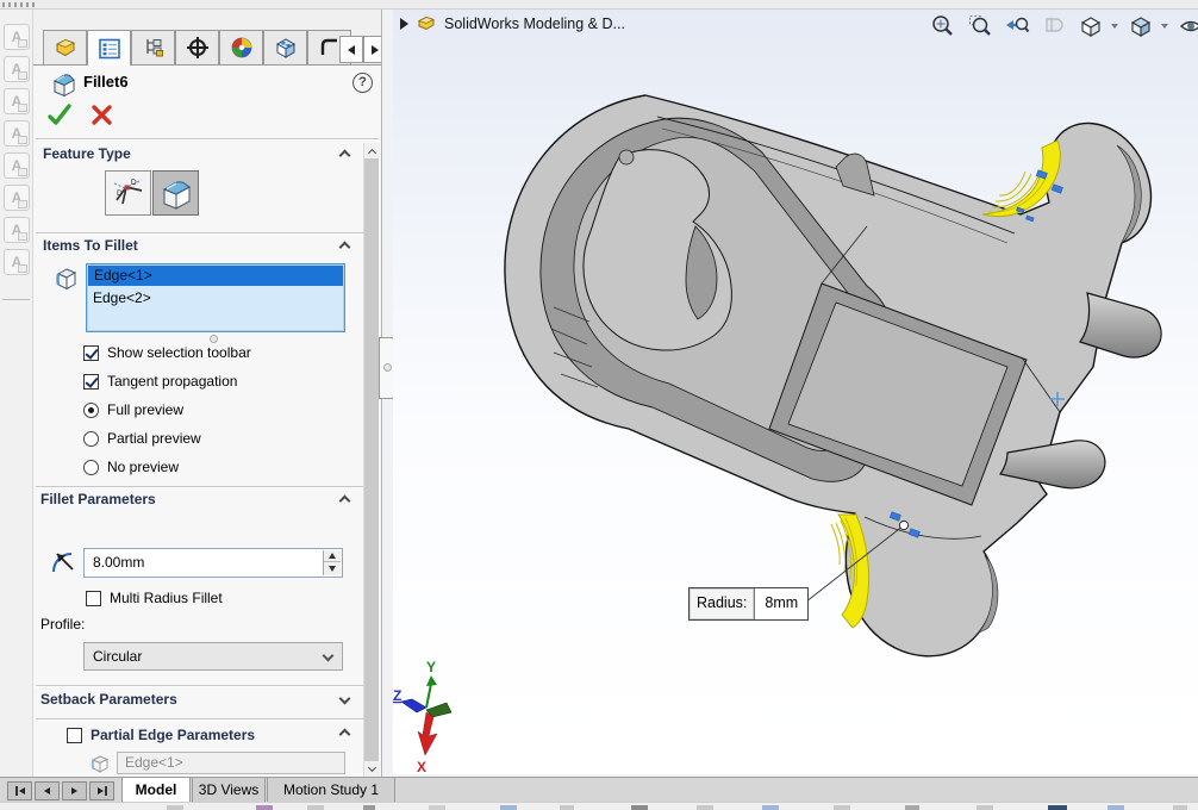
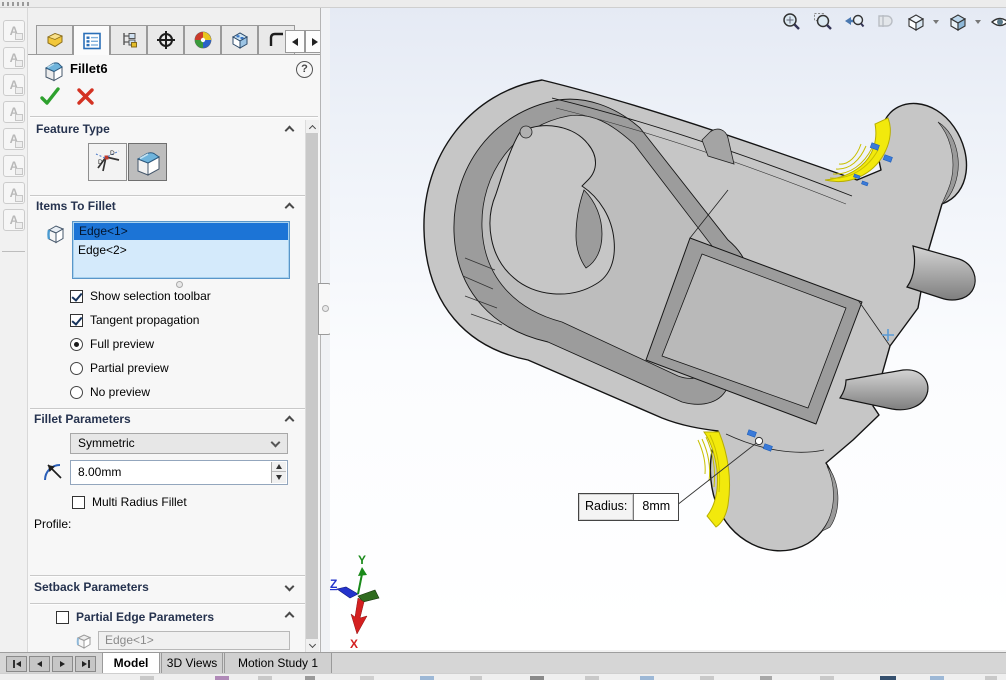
  A
  A
  A
  A
  A
  A
  A
  A
  Fillet6
  ?
  Feature Type
  Items To Fillet
  Edge<1>
  Edge<2>
  Show selection toolbar
  Tangent propagation
  Full preview
  Partial preview
  No preview
  Fillet Parameters
+ Symmetric
  8.00mm
  Multi Radius Fillet
  Profile:
- Circular
  Setback Parameters
  Partial Edge Parameters
  Edge<1>
  Z
  Y
  X
- SolidWorks Modeling & D...
  Radius:
  8mm
  Model
  3D Views
  Motion Study 1
